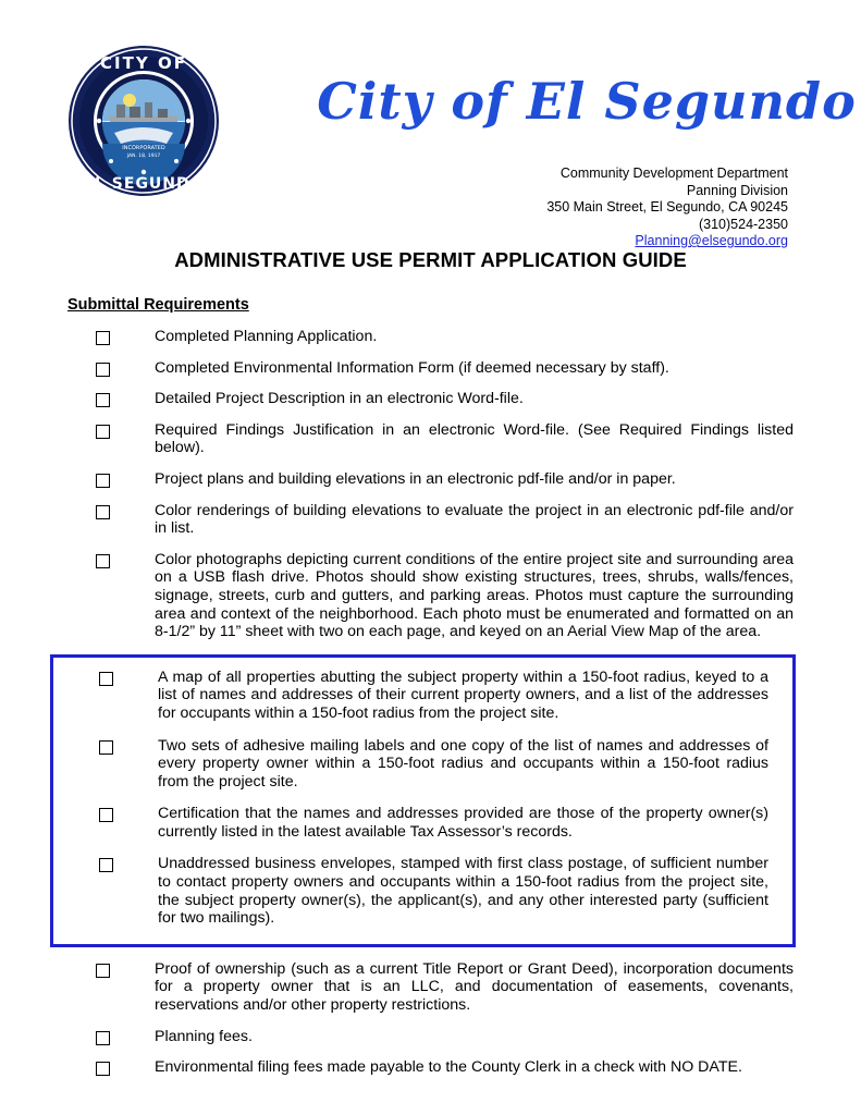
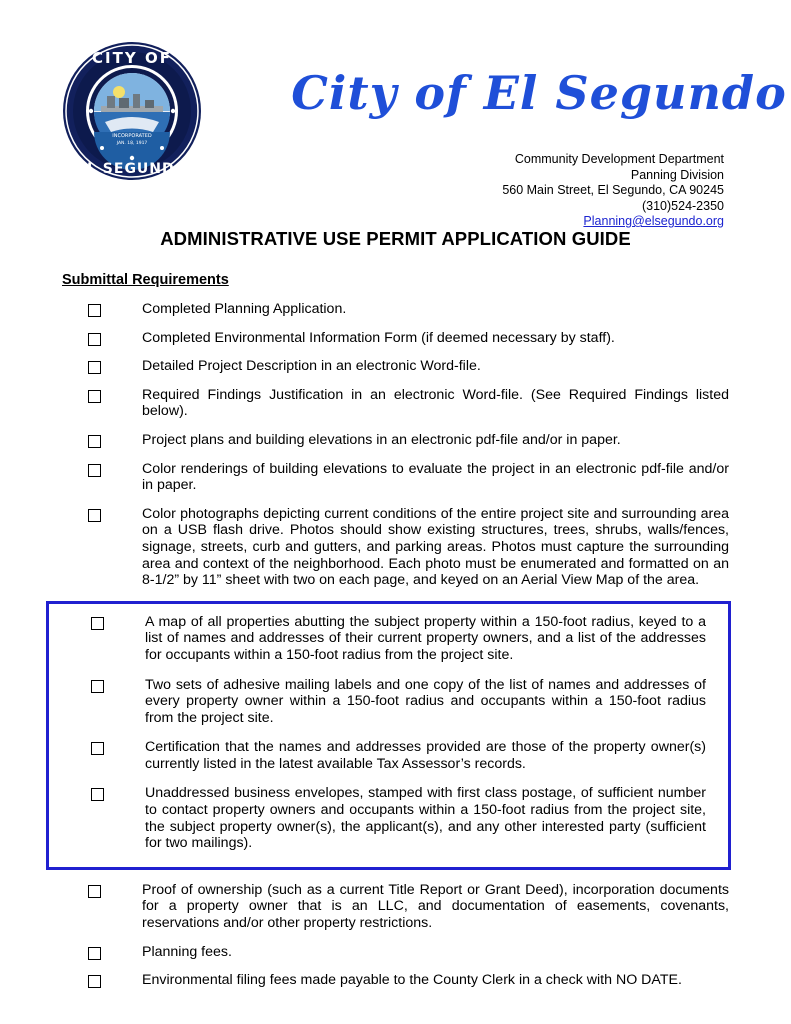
  CITY OF
  EL SEGUNDO
  City of El Segundo
  Community Development Department
  Panning Division
- 350 Main Street, El Segundo, CA 90245
+ 560 Main Street, El Segundo, CA 90245
  (310)524-2350
  Planning@elsegundo.org
  ADMINISTRATIVE USE PERMIT APPLICATION GUIDE
  Submittal Requirements
  Completed Planning Application.
  Completed Environmental Information Form (if deemed necessary by staff).
  Detailed Project Description in an electronic Word-file.
  Required Findings Justification in an electronic Word-file. (See Required Findings listed below).
  Project plans and building elevations in an electronic pdf-file and/or in paper.
- Color renderings of building elevations to evaluate the project in an electronic pdf-file and/or in list.
+ Color renderings of building elevations to evaluate the project in an electronic pdf-file and/or in paper.
  Color photographs depicting current conditions of the entire project site and surrounding area on a USB flash drive. Photos should show existing structures, trees, shrubs, walls/fences, signage, streets, curb and gutters, and parking areas. Photos must capture the surrounding area and context of the neighborhood. Each photo must be enumerated and formatted on an 8-1/2” by 11” sheet with two on each page, and keyed on an Aerial View Map of the area.
  A map of all properties abutting the subject property within a 150-foot radius, keyed to a list of names and addresses of their current property owners, and a list of the addresses for occupants within a 150-foot radius from the project site.
  Two sets of adhesive mailing labels and one copy of the list of names and addresses of every property owner within a 150-foot radius and occupants within a 150-foot radius from the project site.
  Certification that the names and addresses provided are those of the property owner(s) currently listed in the latest available Tax Assessor’s records.
  Unaddressed business envelopes, stamped with first class postage, of sufficient number to contact property owners and occupants within a 150-foot radius from the project site, the subject property owner(s), the applicant(s), and any other interested party (sufficient for two mailings).
  Proof of ownership (such as a current Title Report or Grant Deed), incorporation documents for a property owner that is an LLC, and documentation of easements, covenants, reservations and/or other property restrictions.
  Planning fees.
  Environmental filing fees made payable to the County Clerk in a check with NO DATE.
